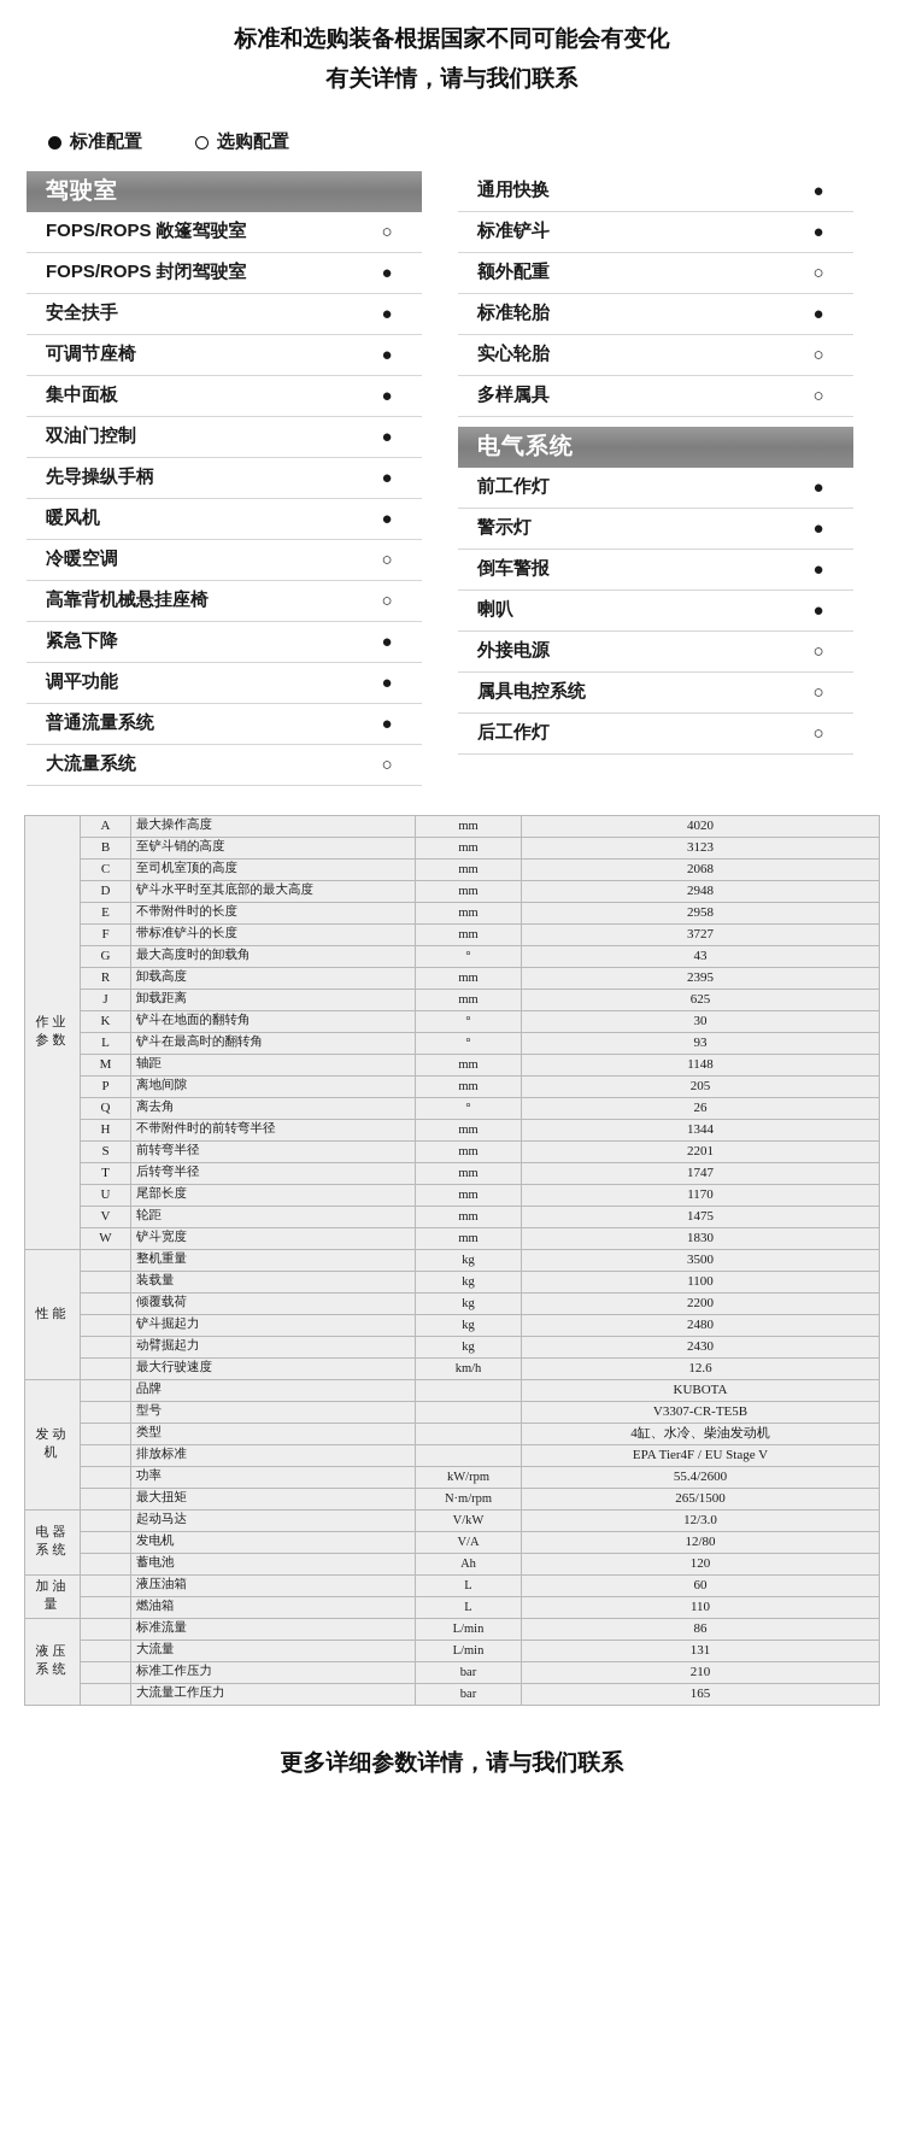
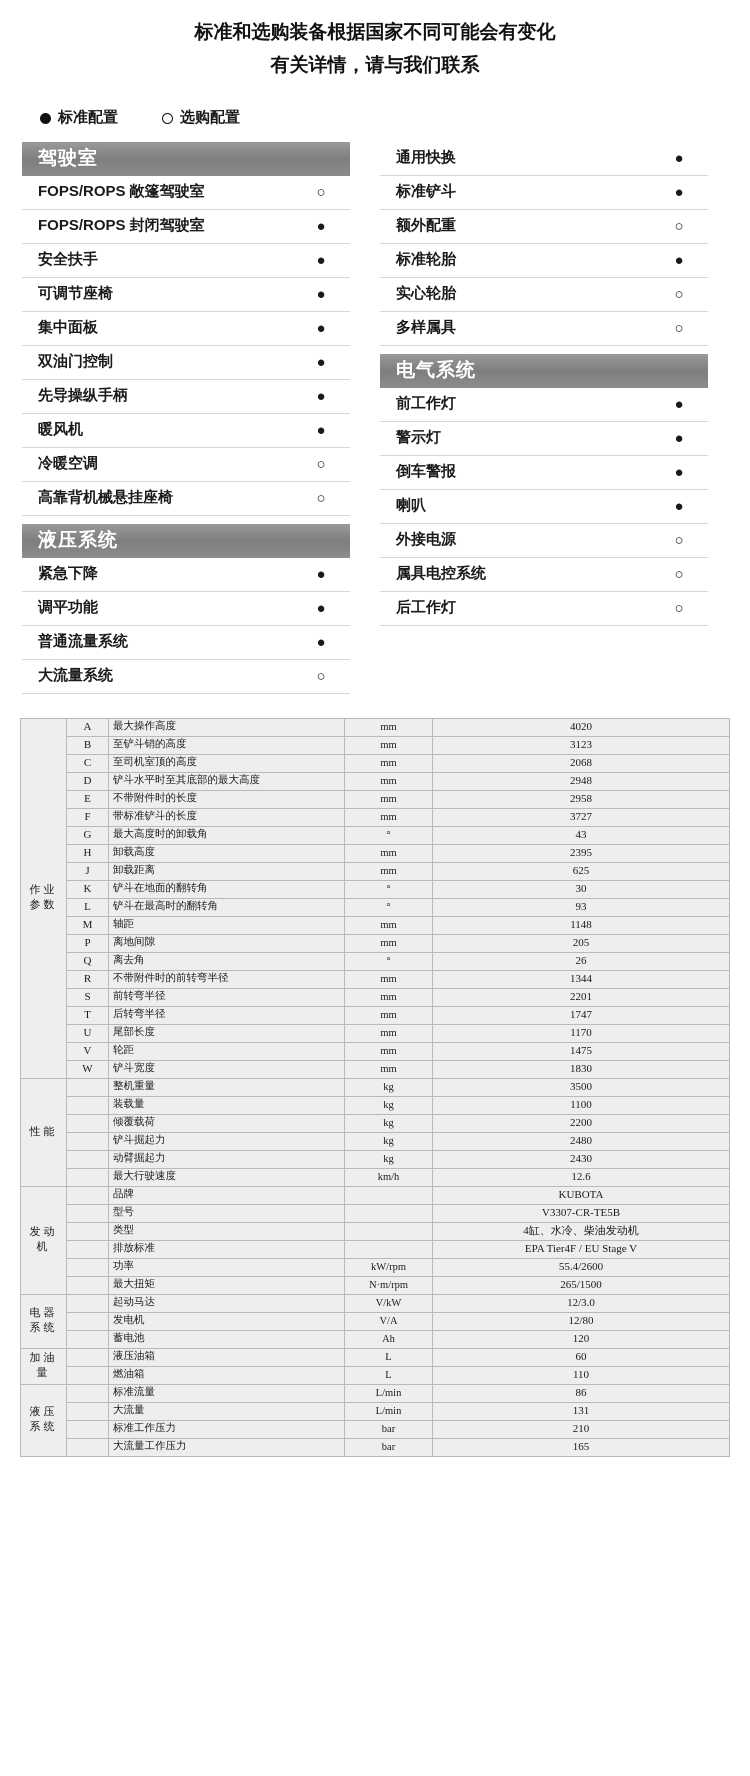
  标准和选购装备根据国家不同可能会有变化
  有关详情，请与我们联系
  标准配置
  选购配置
  驾驶室
  FOPS/ROPS 敞篷驾驶室
  ○
  FOPS/ROPS 封闭驾驶室
  ●
  安全扶手
  ●
  可调节座椅
  ●
  集中面板
  ●
  双油门控制
  ●
  先导操纵手柄
  ●
  暖风机
  ●
  冷暖空调
  ○
  高靠背机械悬挂座椅
  ○
+ 液压系统
  紧急下降
  ●
  调平功能
  ●
  普通流量系统
  ●
  大流量系统
  ○
  通用快换
  ●
  标准铲斗
  ●
  额外配重
  ○
  标准轮胎
  ●
  实心轮胎
  ○
  多样属具
  ○
  电气系统
  前工作灯
  ●
  警示灯
  ●
  倒车警报
  ●
  喇叭
  ●
  外接电源
  ○
  属具电控系统
  ○
  后工作灯
  ○
  作业参数	A	最大操作高度	mm	4020
  B	至铲斗销的高度	mm	3123
  C	至司机室顶的高度	mm	2068
  D	铲斗水平时至其底部的最大高度	mm	2948
  E	不带附件时的长度	mm	2958
  F	带标准铲斗的长度	mm	3727
  G	最大高度时的卸载角	°	43
- R	卸载高度	mm	2395
+ H	卸载高度	mm	2395
  J	卸载距离	mm	625
  K	铲斗在地面的翻转角	°	30
  L	铲斗在最高时的翻转角	°	93
  M	轴距	mm	1148
  P	离地间隙	mm	205
  Q	离去角	°	26
- H	不带附件时的前转弯半径	mm	1344
+ R	不带附件时的前转弯半径	mm	1344
  S	前转弯半径	mm	2201
  T	后转弯半径	mm	1747
  U	尾部长度	mm	1170
  V	轮距	mm	1475
  W	铲斗宽度	mm	1830
  性能		整机重量	kg	3500
  	装载量	kg	1100
  	倾覆载荷	kg	2200
  	铲斗掘起力	kg	2480
  	动臂掘起力	kg	2430
  	最大行驶速度	km/h	12.6
  发动机		品牌		KUBOTA
  	型号		V3307-CR-TE5B
  	类型		4缸、水冷、柴油发动机
  	排放标准		EPA Tier4F / EU Stage V
  	功率	kW/rpm	55.4/2600
  	最大扭矩	N·m/rpm	265/1500
  电器系统		起动马达	V/kW	12/3.0
  	发电机	V/A	12/80
  	蓄电池	Ah	120
  加油量		液压油箱	L	60
  	燃油箱	L	110
  液压系统		标准流量	L/min	86
  	大流量	L/min	131
  	标准工作压力	bar	210
  	大流量工作压力	bar	165
- 更多详细参数详情，请与我们联系
